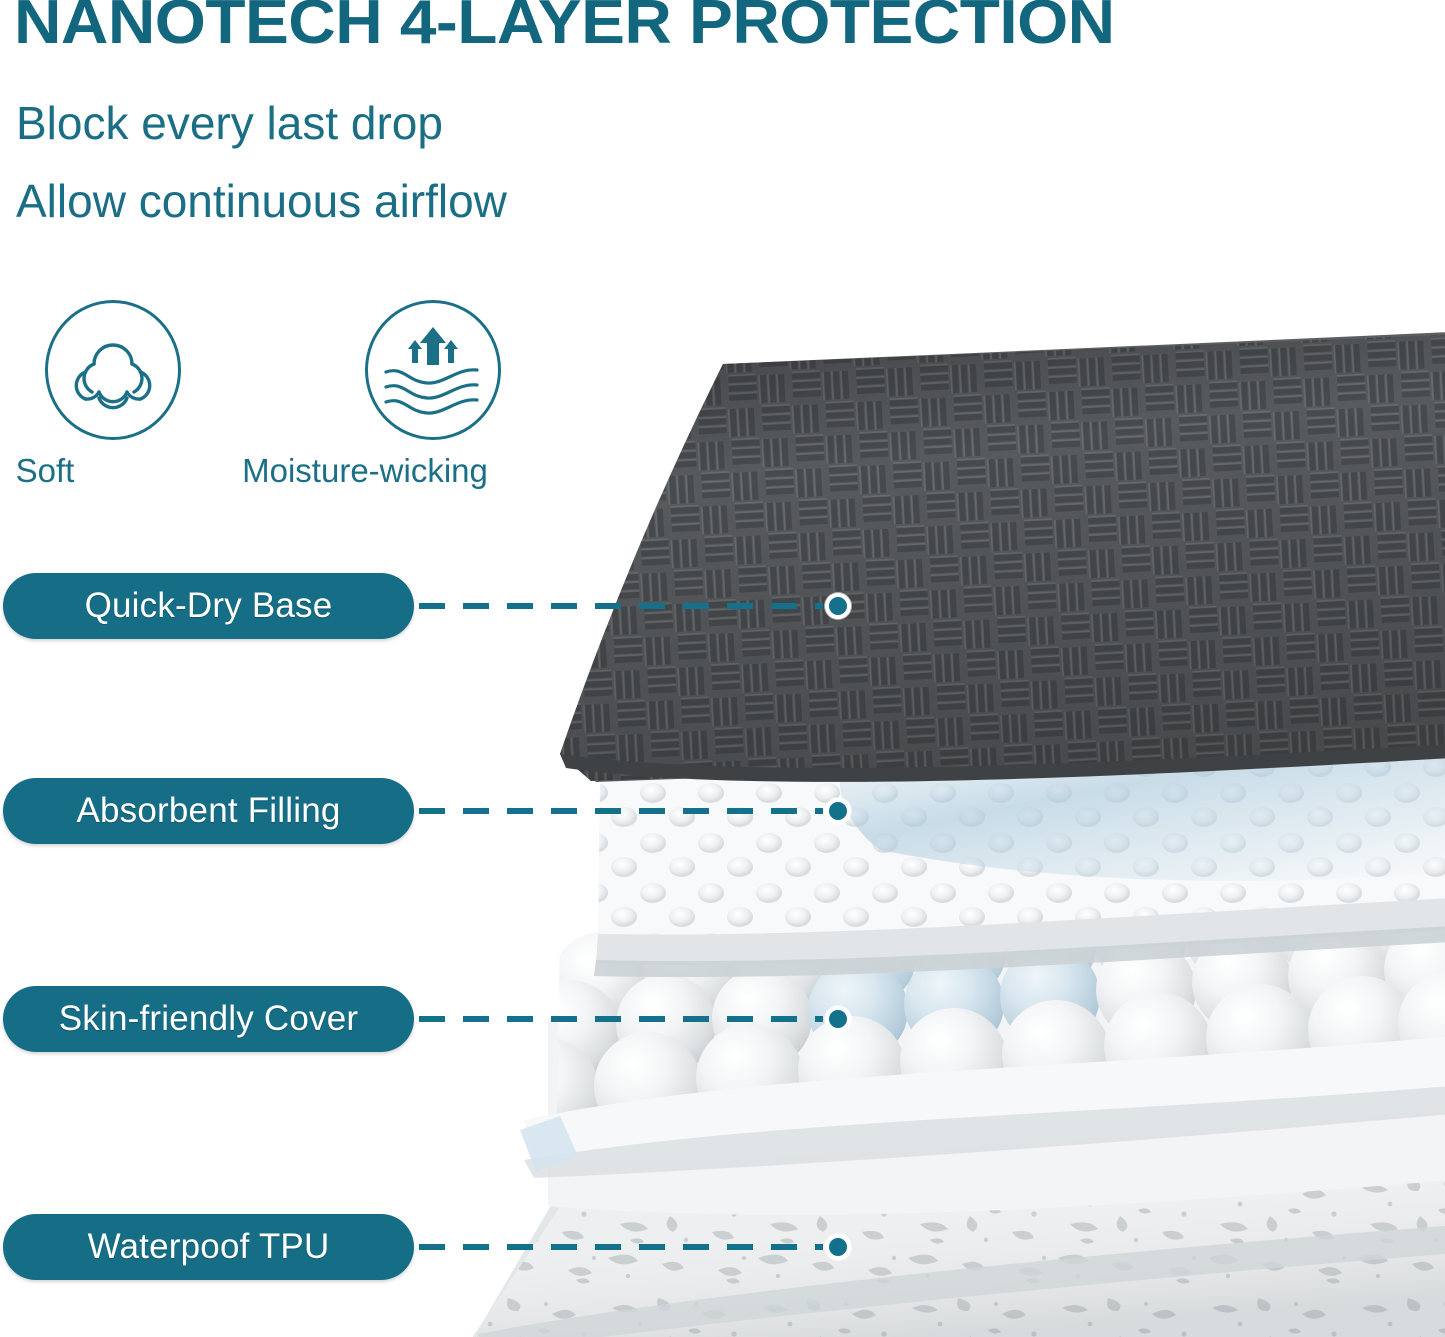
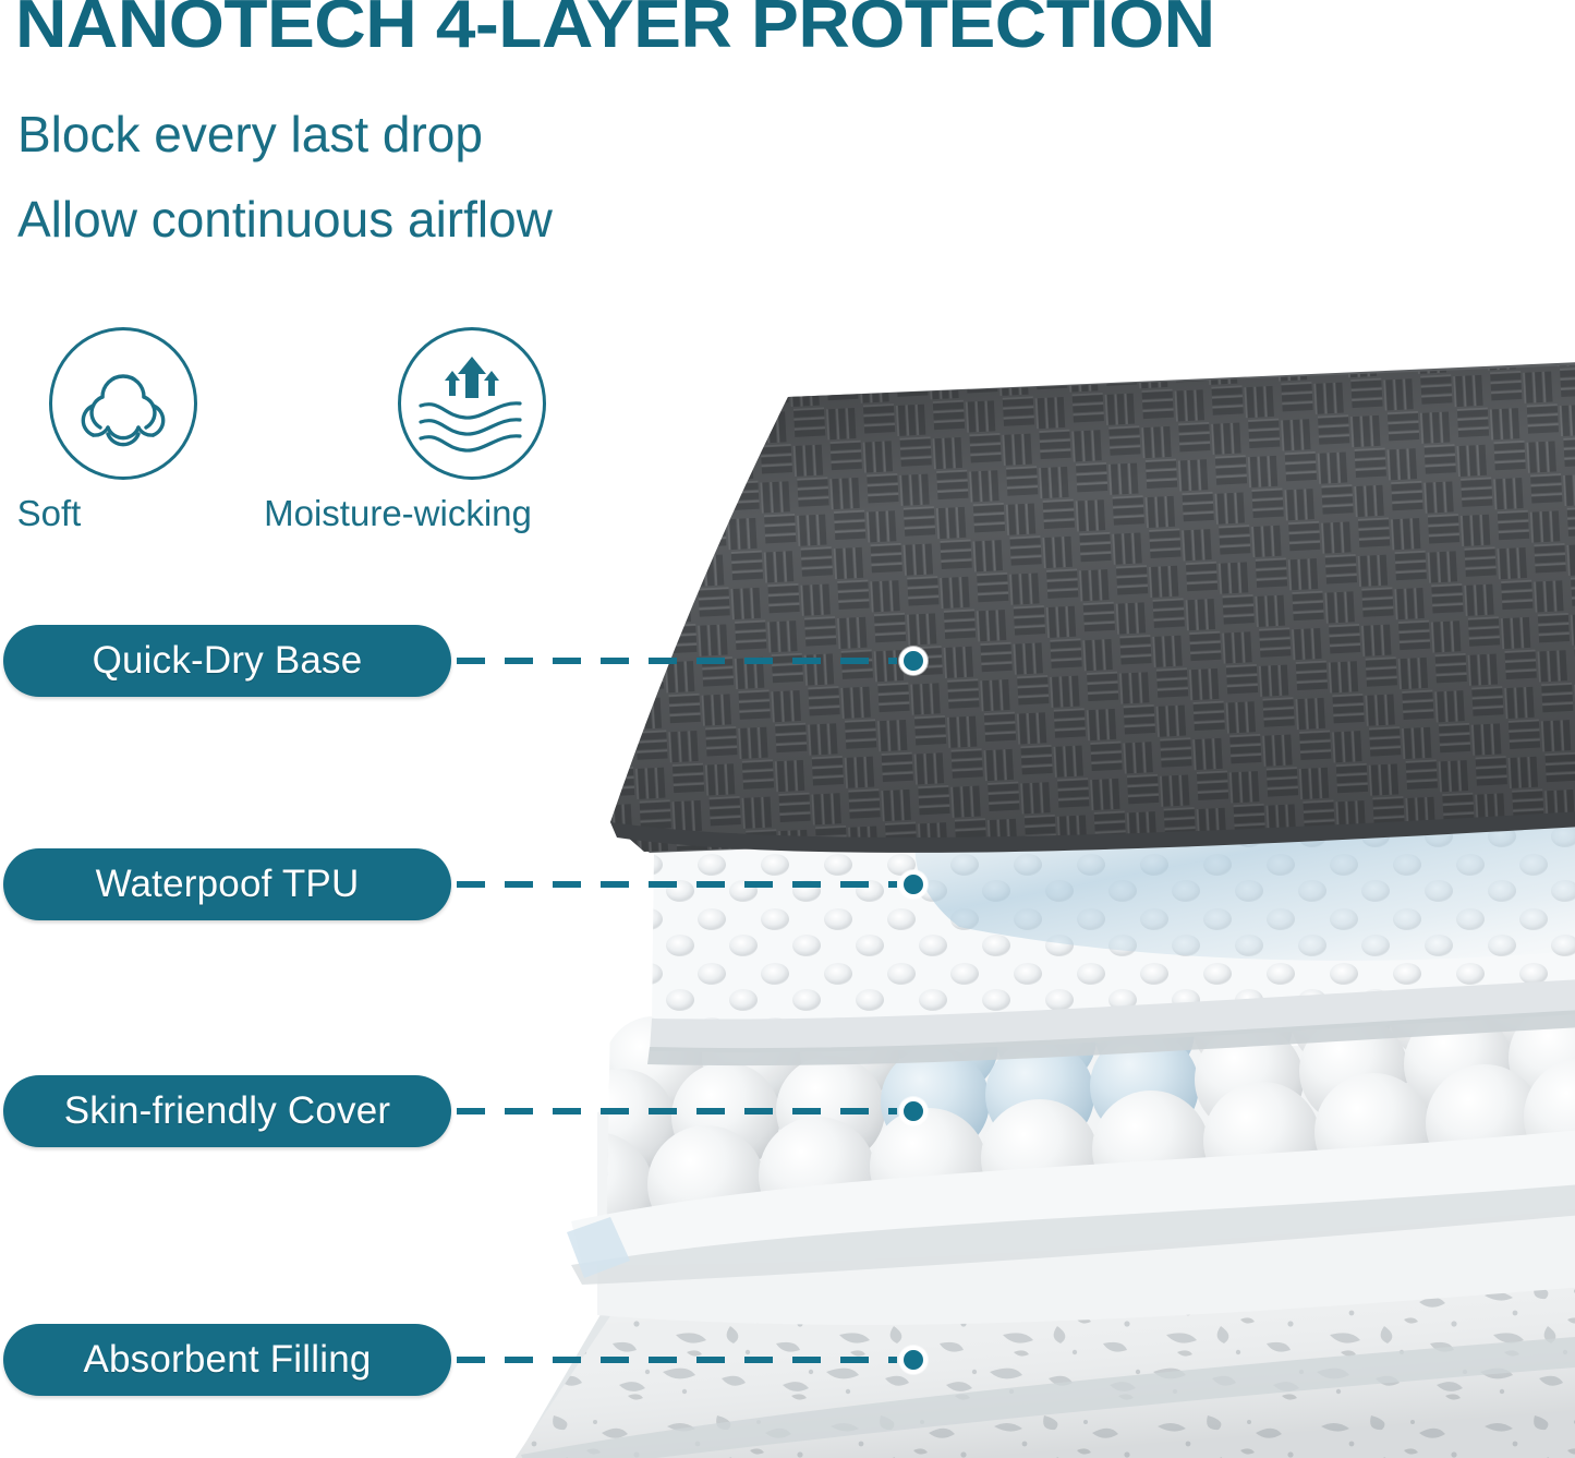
  NANOTECH 4-LAYER PROTECTION
  Block every last drop
  Allow continuous airflow
  Soft
  Moisture-wicking
  Quick-Dry Base
- Absorbent Filling
+ Waterpoof TPU
  Skin-friendly Cover
- Waterpoof TPU
+ Absorbent Filling
